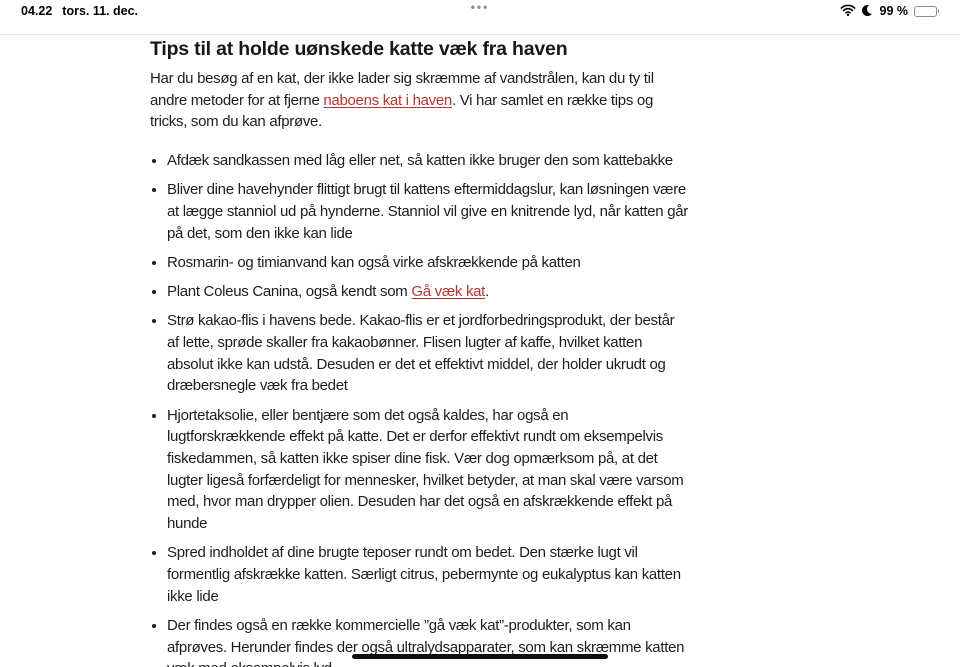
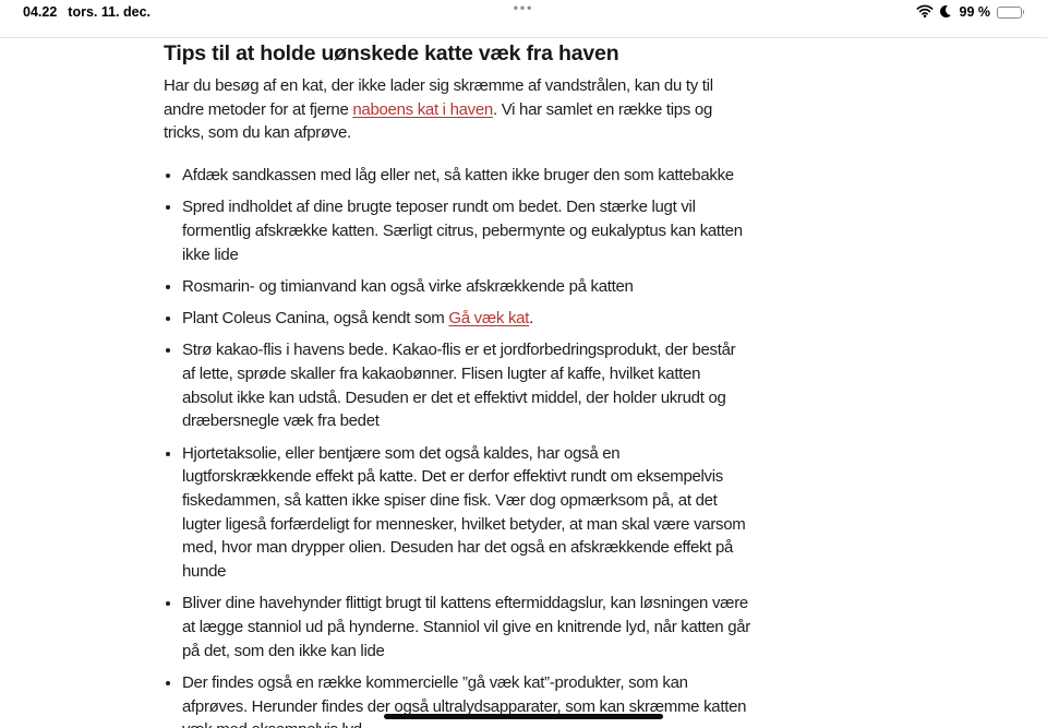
  04.22
  tors. 11. dec.
  •••
  99 %
  Tips til at holde uønskede katte væk fra haven
  Har du besøg af en kat, der ikke lader sig skræmme af vandstrålen, kan du ty til andre metoder for at fjerne naboens kat i haven. Vi har samlet en række tips og tricks, som du kan afprøve.
  Afdæk sandkassen med låg eller net, så katten ikke bruger den som kattebakke
- Bliver dine havehynder flittigt brugt til kattens eftermiddagslur, kan løsningen være at lægge stanniol ud på hynderne. Stanniol vil give en knitrende lyd, når katten går på det, som den ikke kan lide
+ Spred indholdet af dine brugte teposer rundt om bedet. Den stærke lugt vil formentlig afskrække katten. Særligt citrus, pebermynte og eukalyptus kan katten ikke lide
  Rosmarin- og timianvand kan også virke afskrækkende på katten
  Plant Coleus Canina, også kendt som Gå væk kat.
  Strø kakao-flis i havens bede. Kakao-flis er et jordforbedringsprodukt, der består af lette, sprøde skaller fra kakaobønner. Flisen lugter af kaffe, hvilket katten absolut ikke kan udstå. Desuden er det et effektivt middel, der holder ukrudt og dræbersnegle væk fra bedet
  Hjortetaksolie, eller bentjære som det også kaldes, har også en lugtforskrækkende effekt på katte. Det er derfor effektivt rundt om eksempelvis fiskedammen, så katten ikke spiser dine fisk. Vær dog opmærksom på, at det lugter ligeså forfærdeligt for mennesker, hvilket betyder, at man skal være varsom med, hvor man drypper olien. Desuden har det også en afskrækkende effekt på hunde
- Spred indholdet af dine brugte teposer rundt om bedet. Den stærke lugt vil formentlig afskrække katten. Særligt citrus, pebermynte og eukalyptus kan katten ikke lide
+ Bliver dine havehynder flittigt brugt til kattens eftermiddagslur, kan løsningen være at lægge stanniol ud på hynderne. Stanniol vil give en knitrende lyd, når katten går på det, som den ikke kan lide
  Der findes også en række kommercielle ”gå væk kat”-produkter, som kan afprøves. Herunder findes der også ultralydsapparater, som kan skræmme katten
